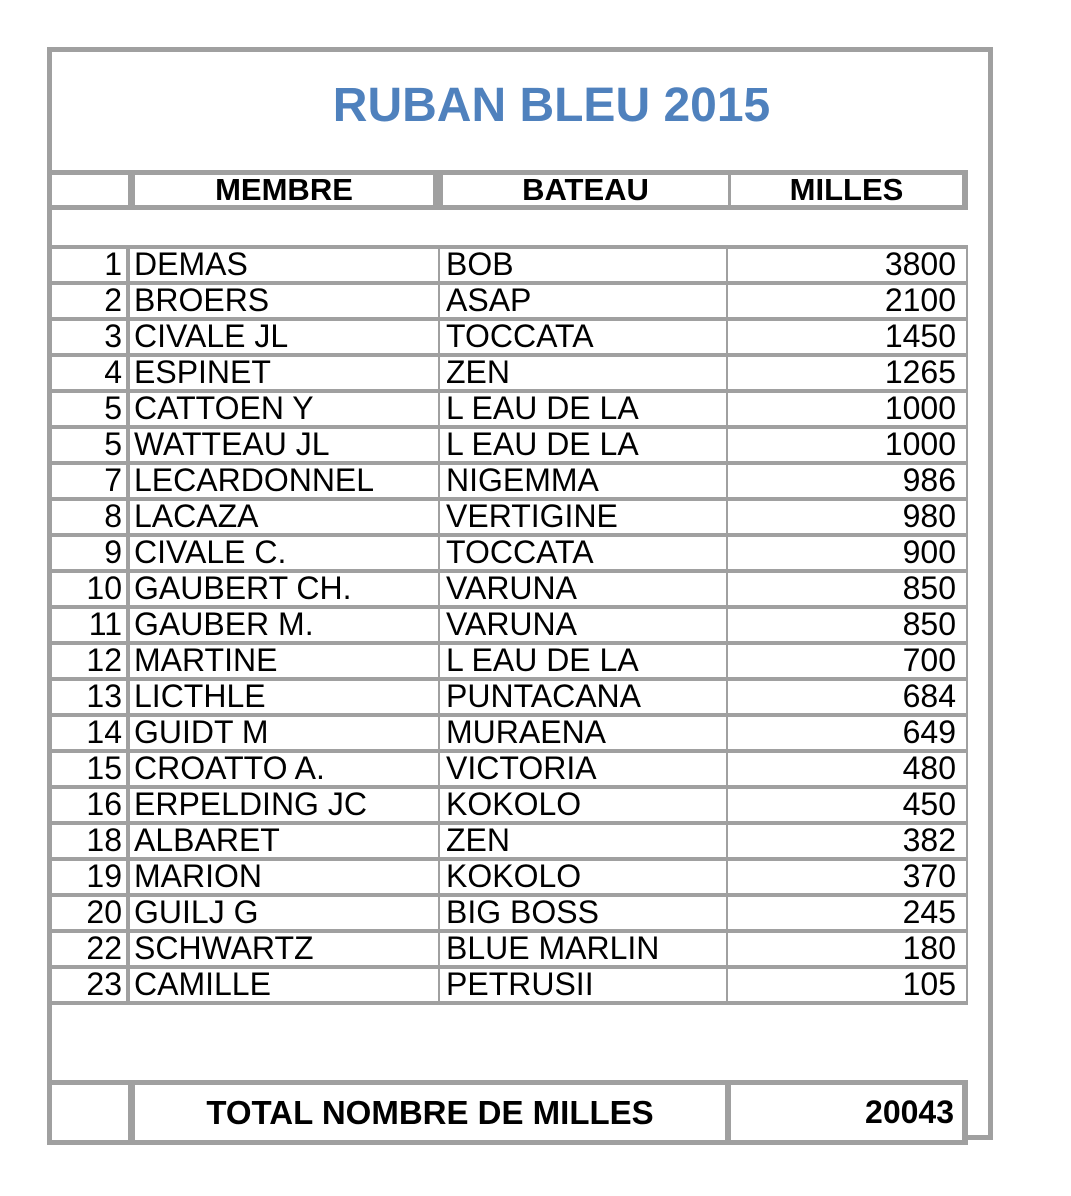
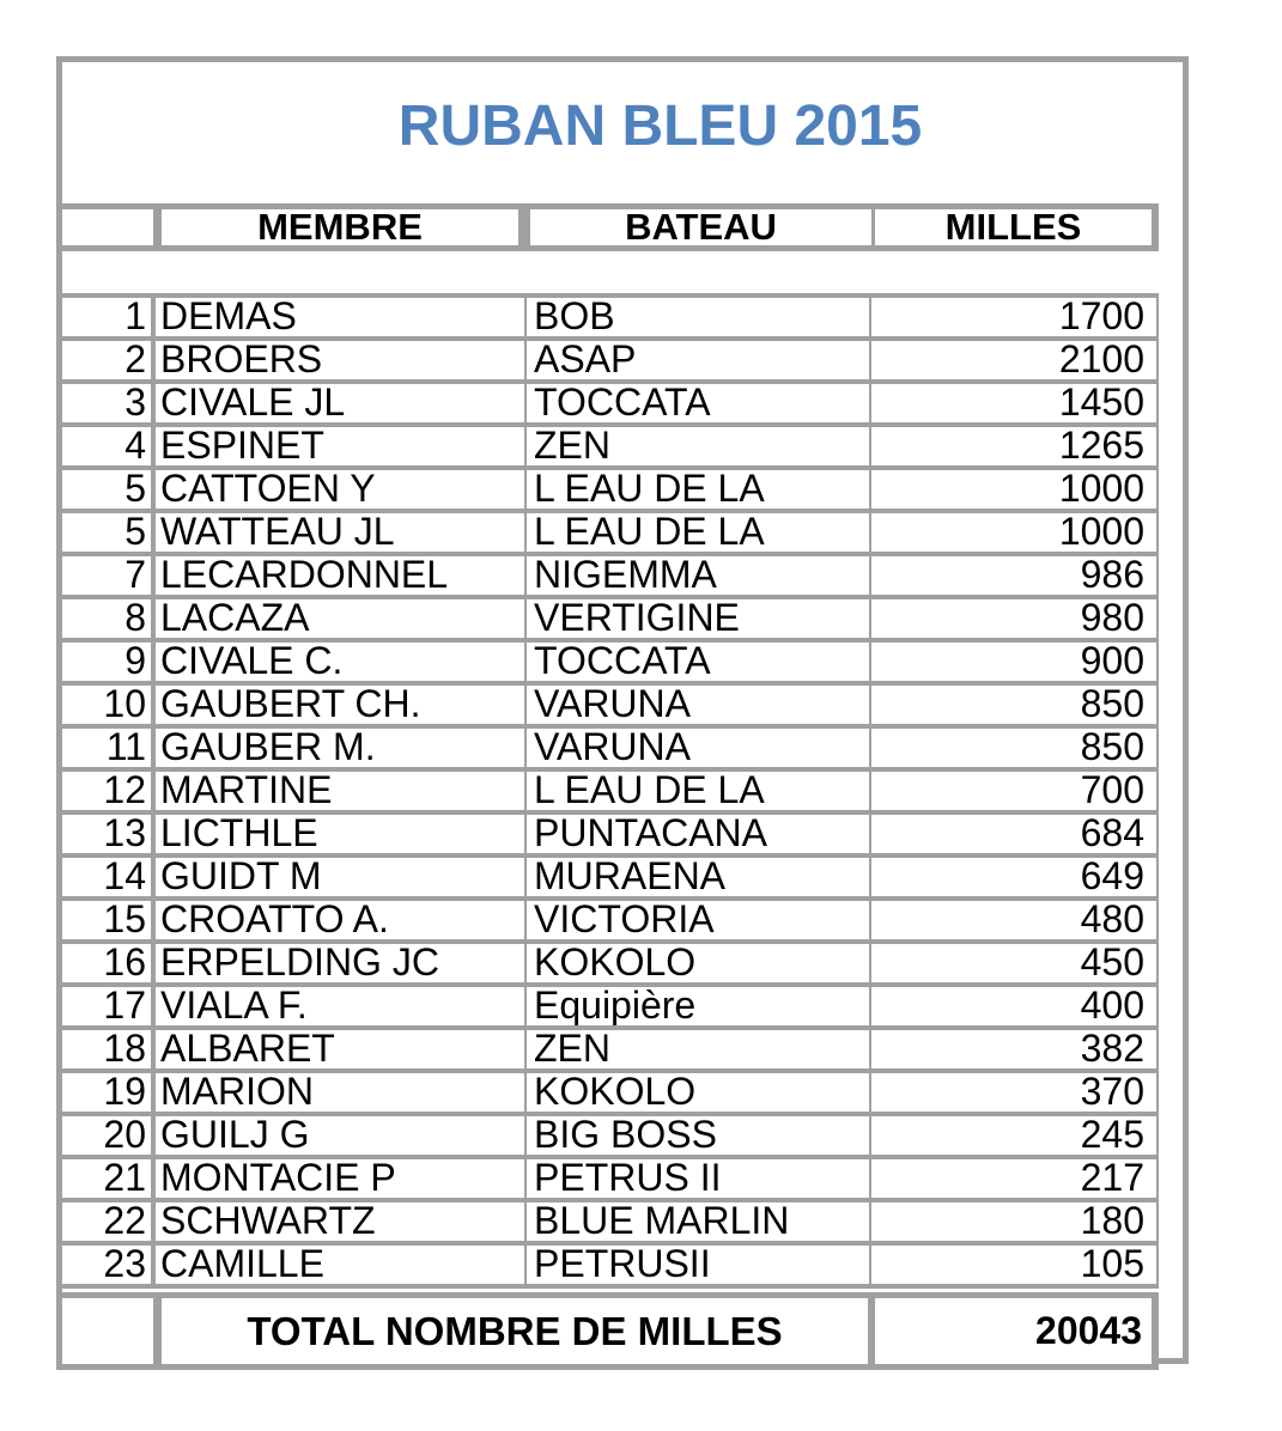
  RUBAN BLEU 2015
  MEMBRE
  BATEAU
  MILLES
  1
  DEMAS
  BOB
- 3800
+ 1700
  2
  BROERS
  ASAP
  2100
  3
  CIVALE JL
  TOCCATA
  1450
  4
  ESPINET
  ZEN
  1265
  5
  CATTOEN Y
  L EAU DE LA
  1000
  5
  WATTEAU JL
  L EAU DE LA
  1000
  7
  LECARDONNEL
  NIGEMMA
  986
  8
  LACAZA
  VERTIGINE
  980
  9
  CIVALE C.
  TOCCATA
  900
  10
  GAUBERT CH.
  VARUNA
  850
  11
  GAUBER M.
  VARUNA
  850
  12
  MARTINE
  L EAU DE LA
  700
  13
  LICTHLE
  PUNTACANA
  684
  14
  GUIDT M
  MURAENA
  649
  15
  CROATTO A.
  VICTORIA
  480
  16
  ERPELDING JC
  KOKOLO
  450
+ 17
+ VIALA F.
+ Equipière
+ 400
  18
  ALBARET
  ZEN
  382
  19
  MARION
  KOKOLO
  370
  20
  GUILJ G
  BIG BOSS
  245
+ 21
+ MONTACIE P
+ PETRUS II
+ 217
  22
  SCHWARTZ
  BLUE MARLIN
  180
  23
  CAMILLE
  PETRUSII
  105
  TOTAL NOMBRE DE MILLES
  20043
